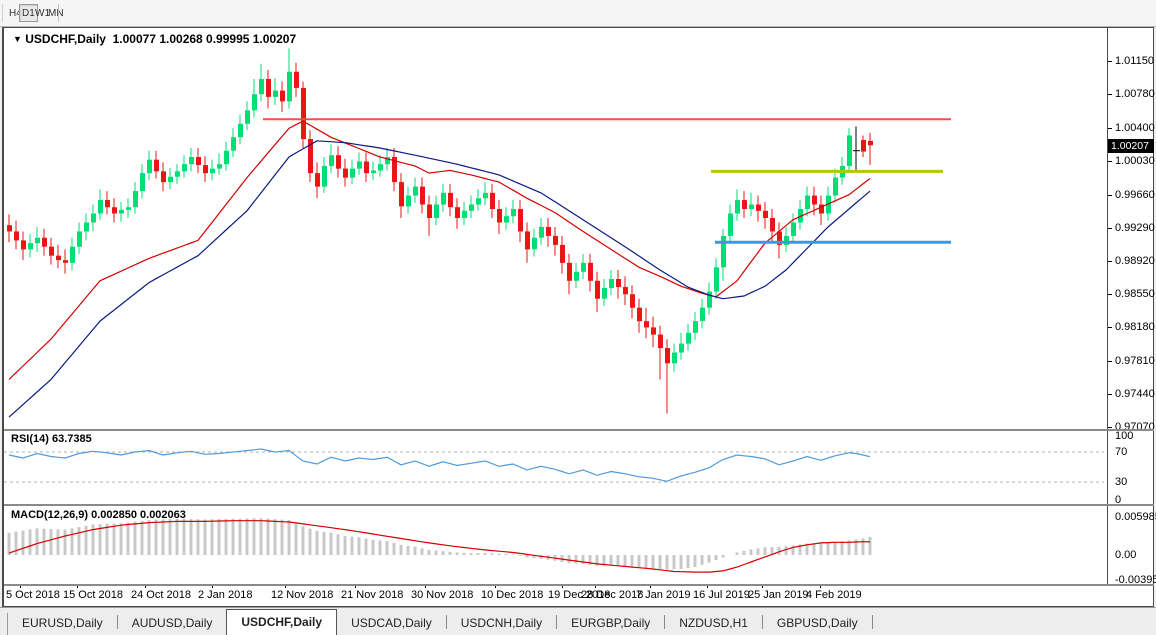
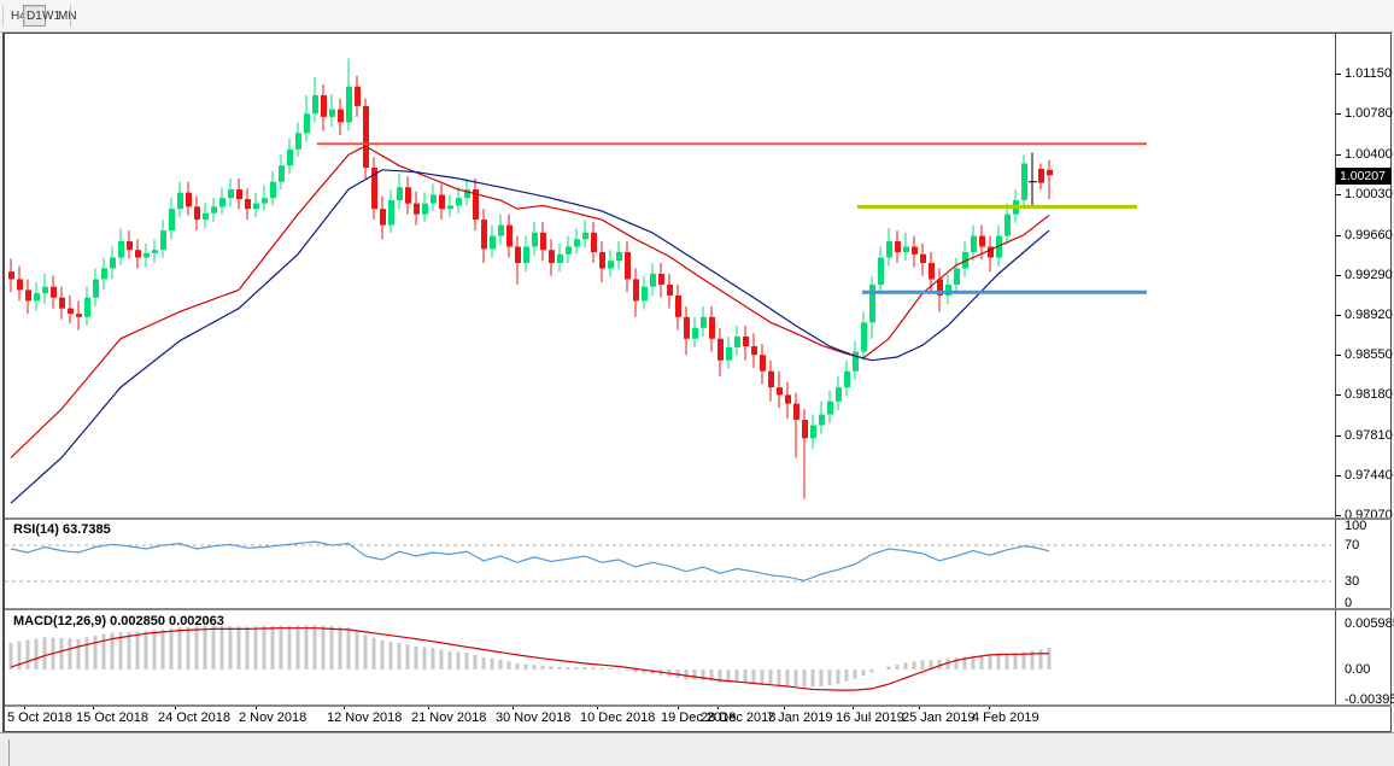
  D1
  W1
  MN
- ▼ USDCHF,Daily 1.00077 1.00268 0.99995 1.00207
  RSI(14) 63.7385
  MACD(12,26,9) 0.002850 0.002063
  1.01150
  1.00780
  1.00400
  1.00030
  0.99660
  0.99290
  0.98920
  0.98550
  0.98180
  0.97810
  0.97440
  0.97070
  100
  70
  30
  0
  0.00598
  0.00
  -0.00395
  5 Oct 2018
  15 Oct 2018
  24 Oct 2018
- 2 Jan 2018
+ 2 Nov 2018
  12 Nov 2018
  21 Nov 2018
  30 Nov 2018
  10 Dec 2018
  19 Dec 2018
  28 Dec 2018
  7 Jan 2019
  16 Jul 2019
  25 Jan 2019
  4 Feb 2019
  1.00207
- EURUSD,Daily
- AUDUSD,Daily
- USDCHF,Daily
- USDCAD,Daily
- USDCNH,Daily
- EURGBP,Daily
- NZDUSD,H1
- GBPUSD,Daily
